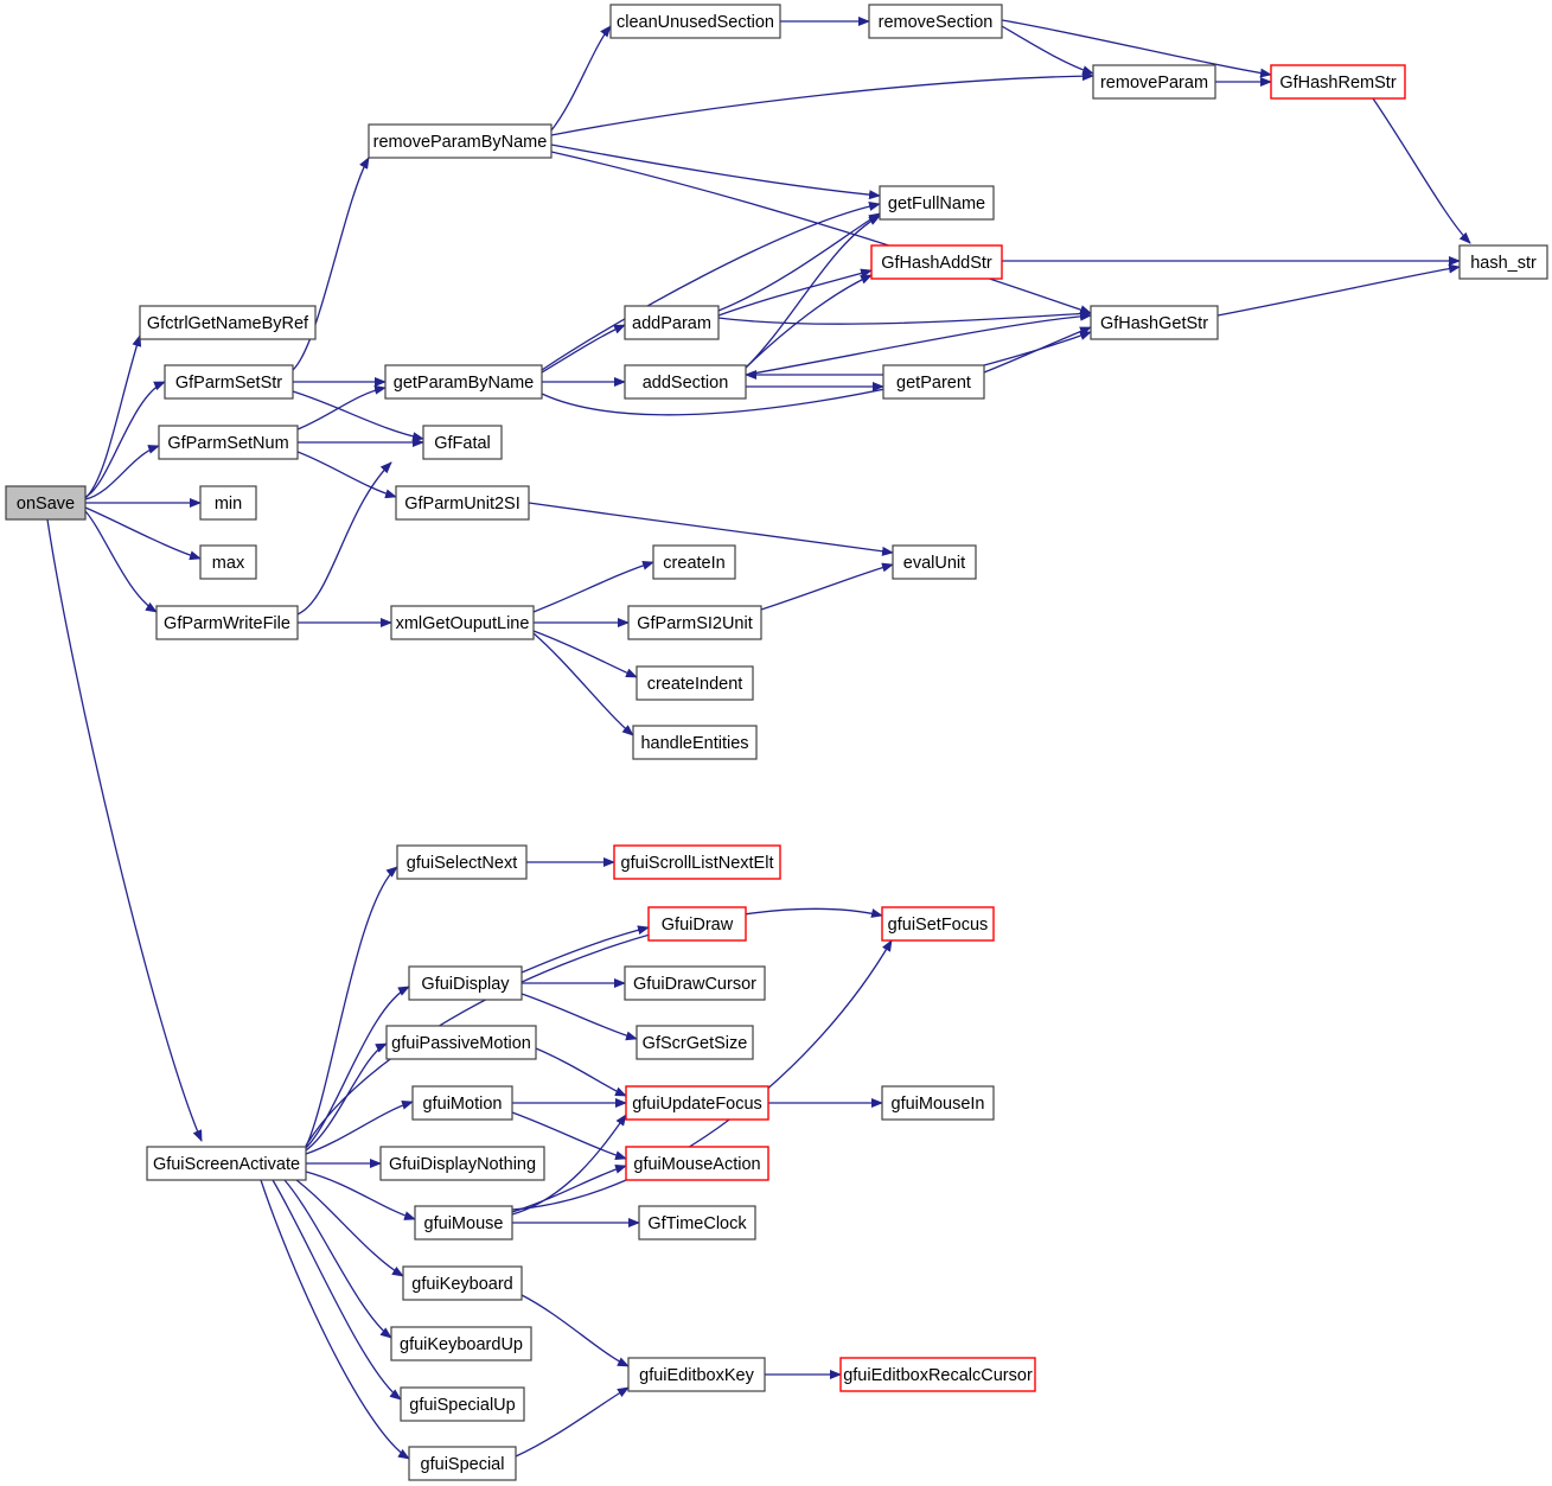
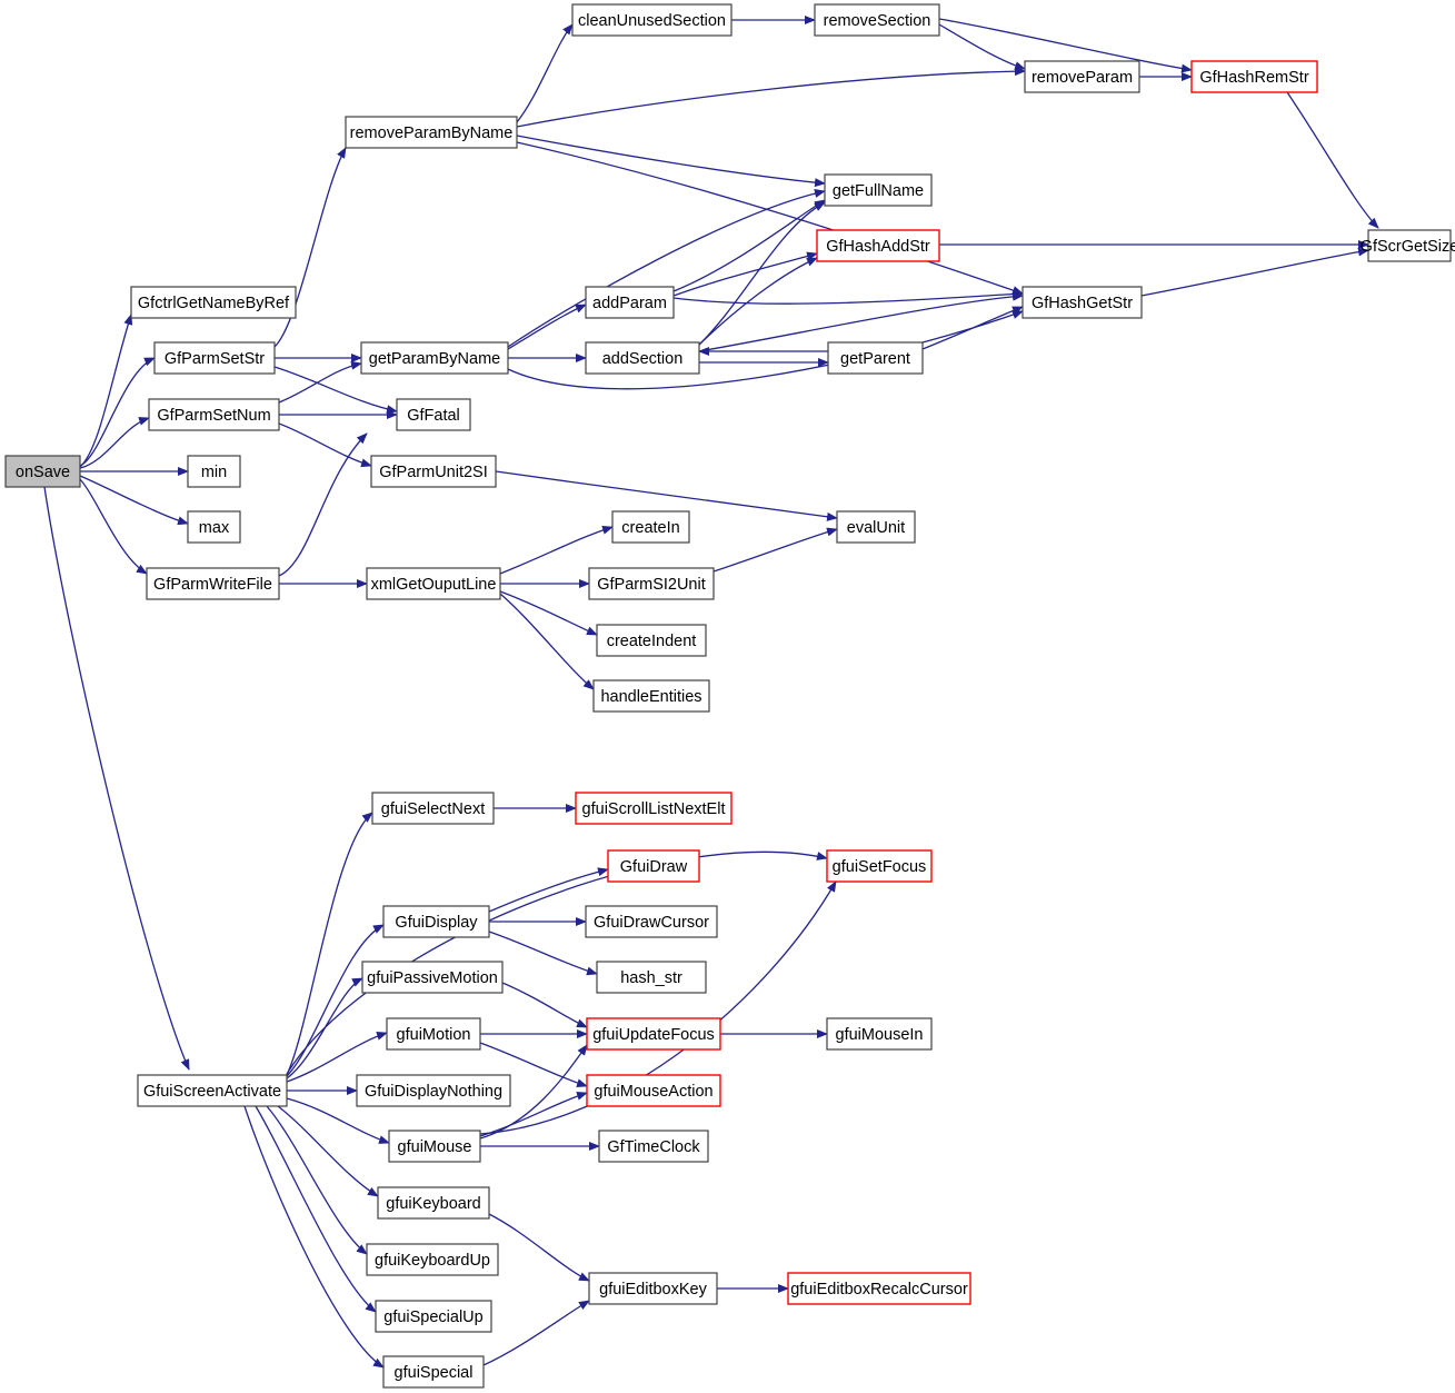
  onSave
  GfctrlGetNameByRef
  GfParmSetStr
  GfParmSetNum
  min
  max
  GfParmWriteFile
  removeParamByName
  getParamByName
  GfFatal
  GfParmUnit2SI
  xmlGetOuputLine
  cleanUnusedSection
  removeSection
  removeParam
  GfHashRemStr
  getFullName
  GfHashAddStr
- hash_str
+ GfScrGetSize
  addParam
  GfHashGetStr
  addSection
  getParent
  createIn
  evalUnit
  GfParmSI2Unit
  createIndent
  handleEntities
  GfuiScreenActivate
  gfuiSelectNext
  gfuiScrollListNextElt
  GfuiDraw
  gfuiSetFocus
  GfuiDisplay
  GfuiDrawCursor
  gfuiPassiveMotion
- GfScrGetSize
+ hash_str
  gfuiMotion
  gfuiUpdateFocus
  gfuiMouseIn
  GfuiDisplayNothing
  gfuiMouseAction
  gfuiMouse
  GfTimeClock
  gfuiKeyboard
  gfuiKeyboardUp
  gfuiEditboxKey
  gfuiEditboxRecalcCursor
  gfuiSpecialUp
  gfuiSpecial
